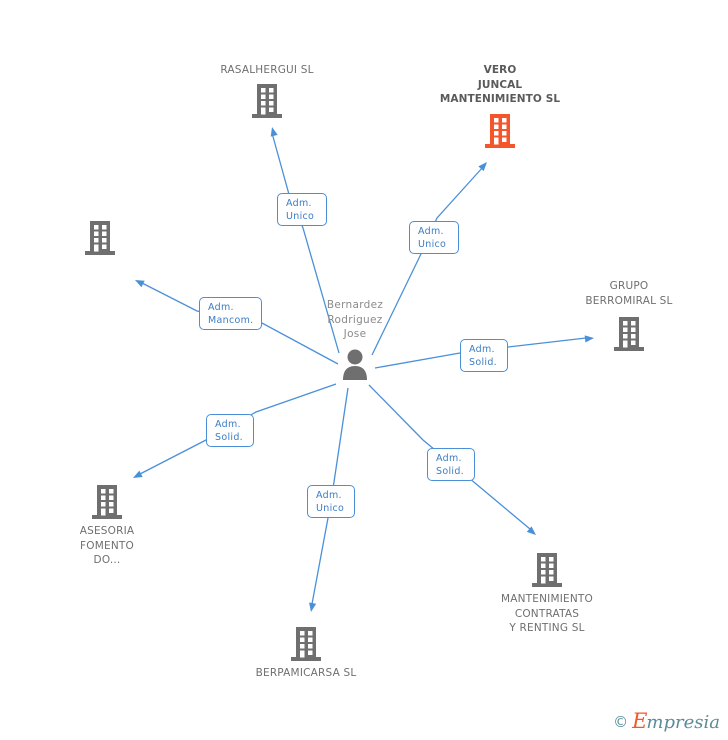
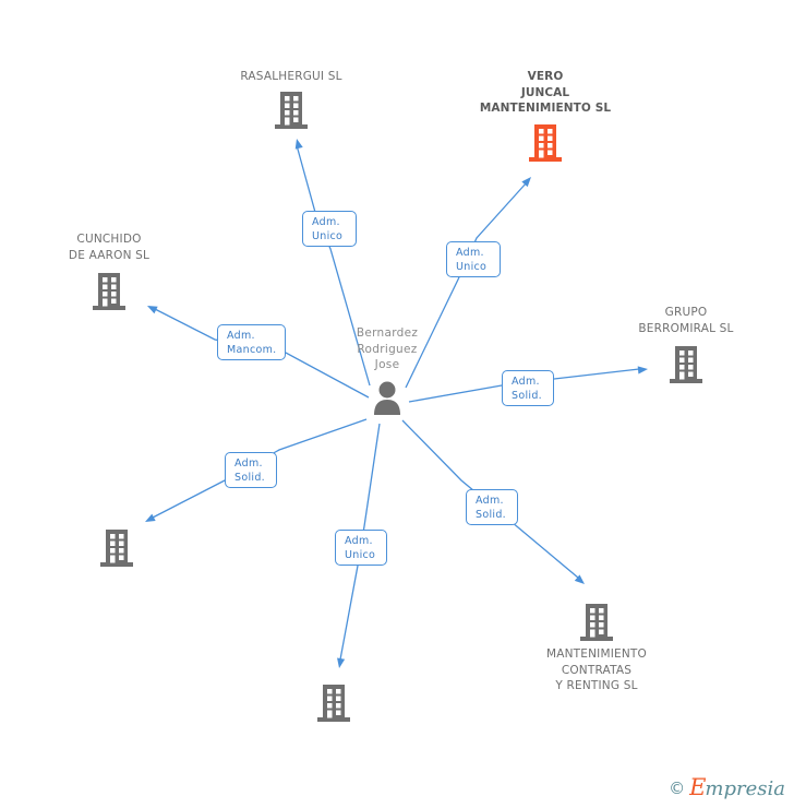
  RASALHERGUI SL
  VERO
  JUNCAL
  MANTENIMIENTO SL
+ CUNCHIDO
+ DE AARON SL
  GRUPO
  BERROMIRAL SL
- ASESORIA
- FOMENTO
- DO...
- BERPAMICARSA SL
  MANTENIMIENTO
  CONTRATAS
  Y RENTING SL
  Bernardez
  Rodriguez
  Jose
  Adm.
  Unico
  Adm.
  Unico
  Adm.
  Mancom.
  Adm.
  Solid.
  Adm.
  Solid.
  Adm.
  Unico
  Adm.
  Solid.
  ©
  Empresia
